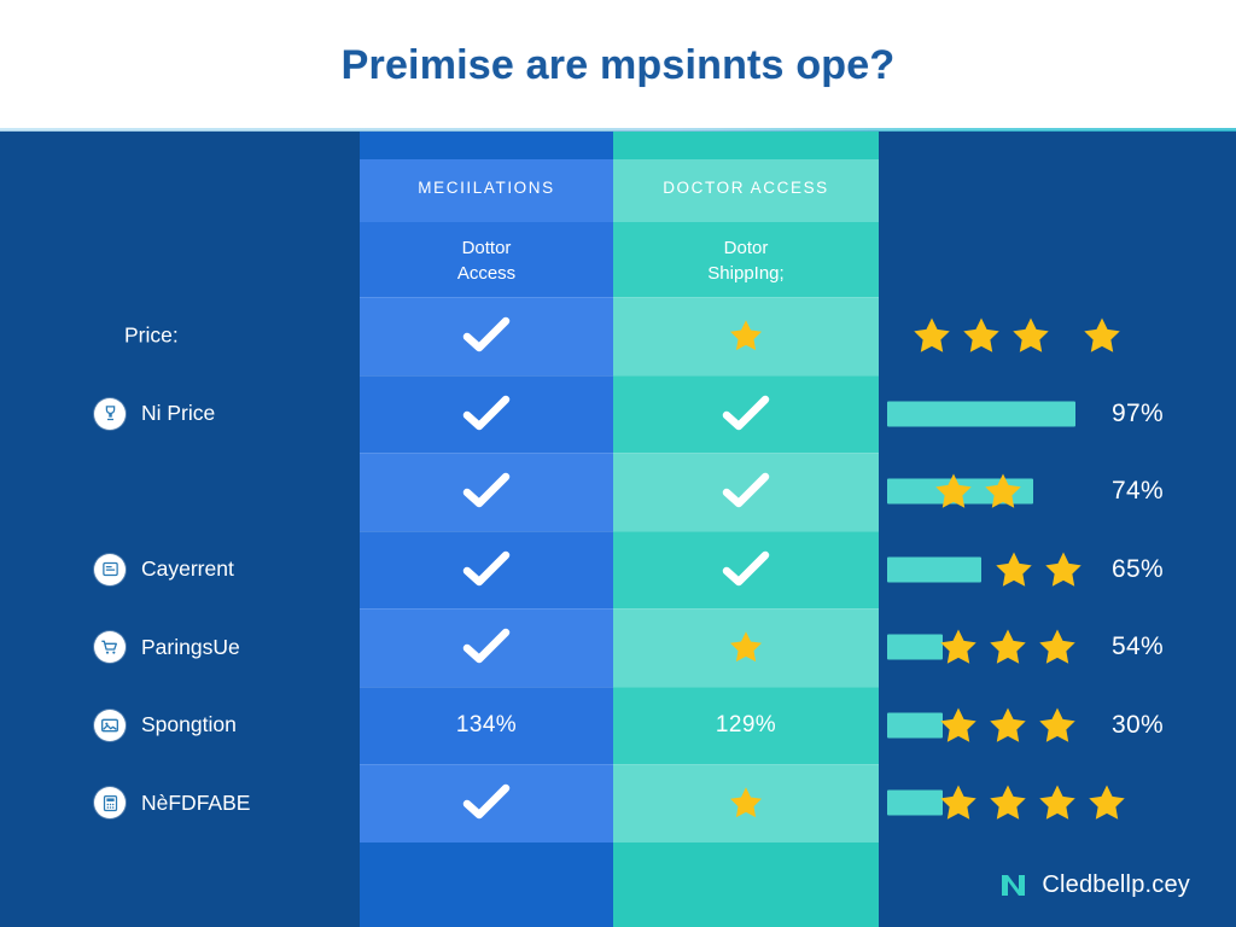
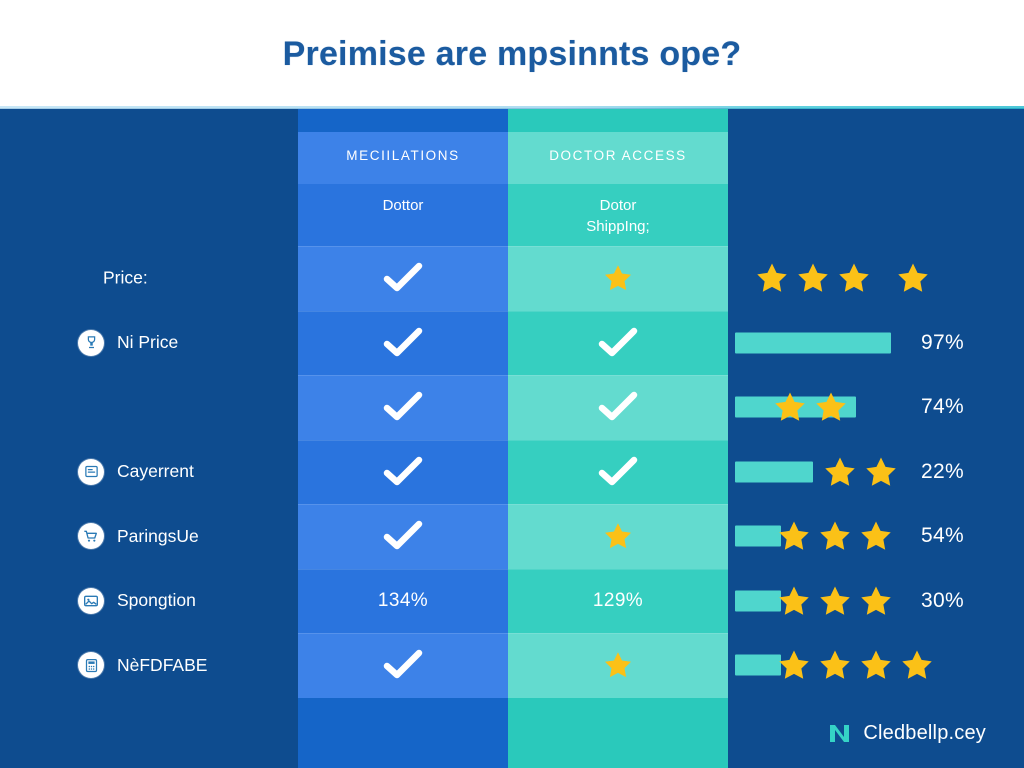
  Preimise are mpsinnts ope?
  MECIILATIONS
  DOCTOR ACCESS
  Dottor
- Access
  Dotor
  ShippIng;
  Price:
  Ni Price
  97%
  74%
  Cayerrent
- 65%
+ 22%
  ParingsUe
  54%
  Spongtion
  134%
  129%
  30%
  NèFDFABE
  Cledbellp.cey
